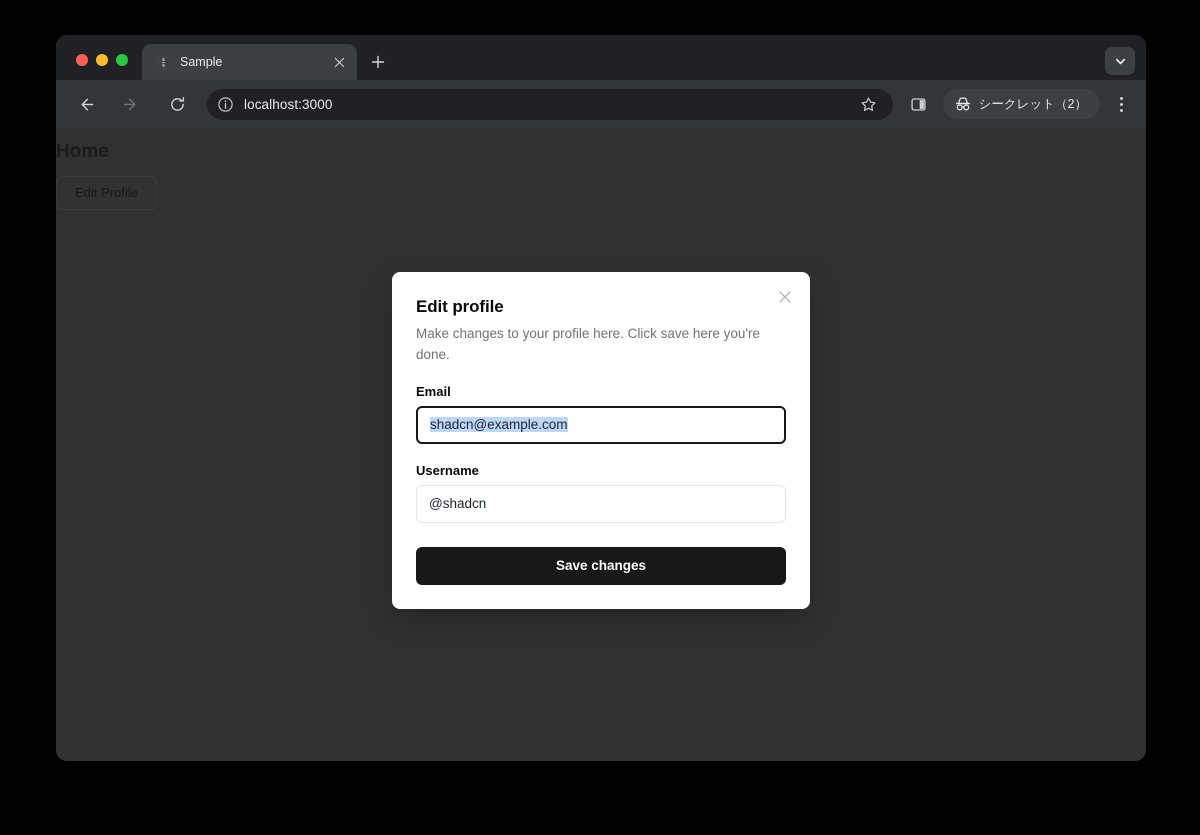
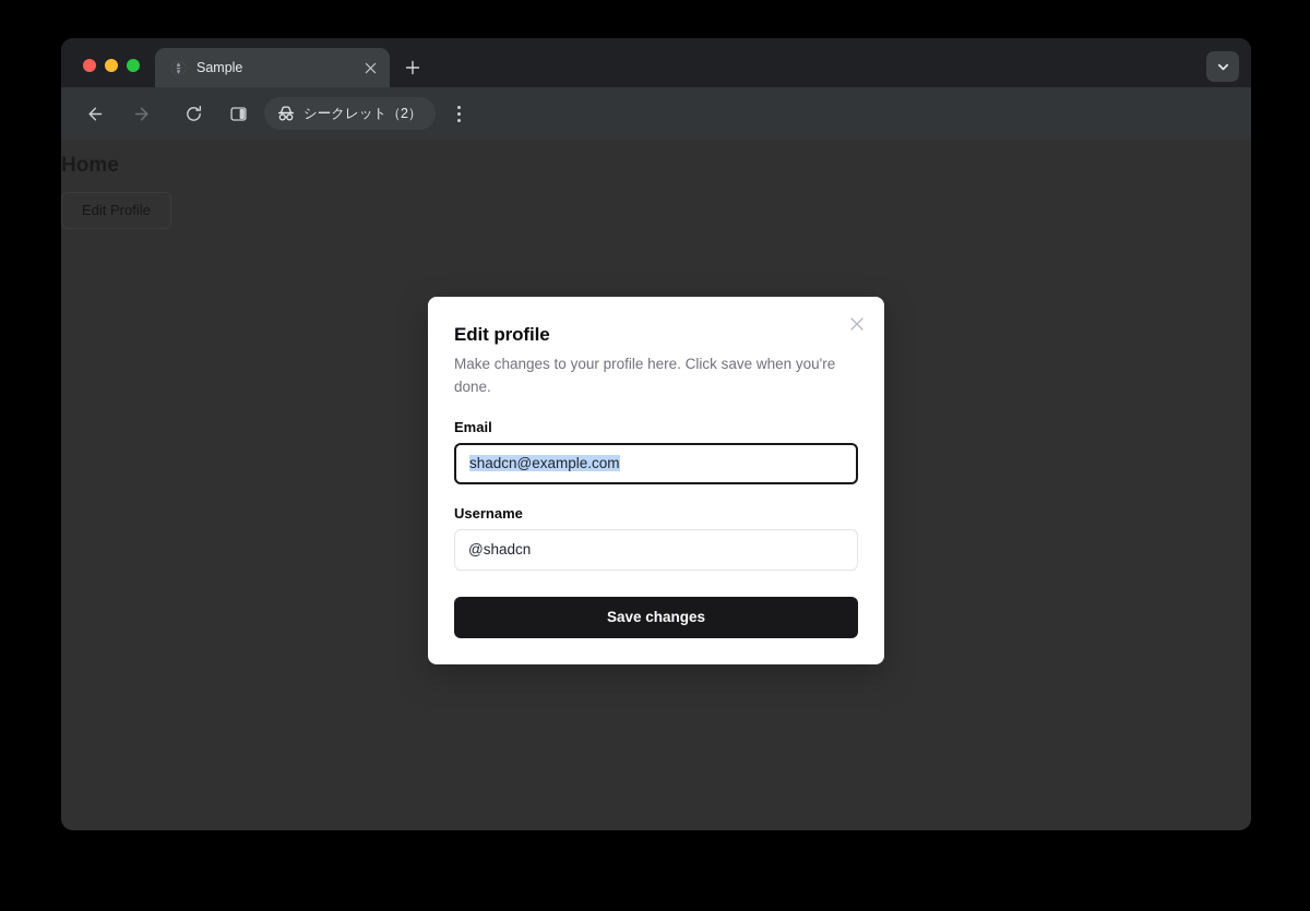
  Sample
- localhost:3000
  シークレット（2）
  Edit Profile
  Edit profile
- Make changes to your profile here. Click save here you're done.
+ Make changes to your profile here. Click save when you're done.
  Email
  shadcn@example.com
  Username
  @shadcn
  Save changes
